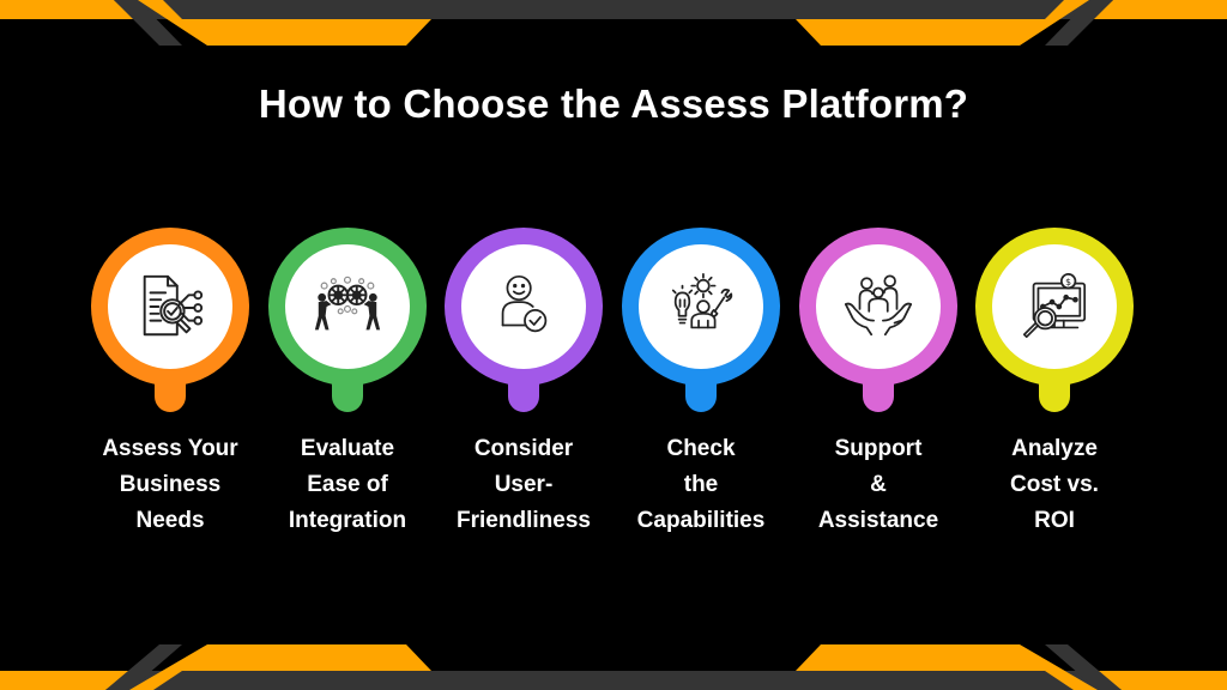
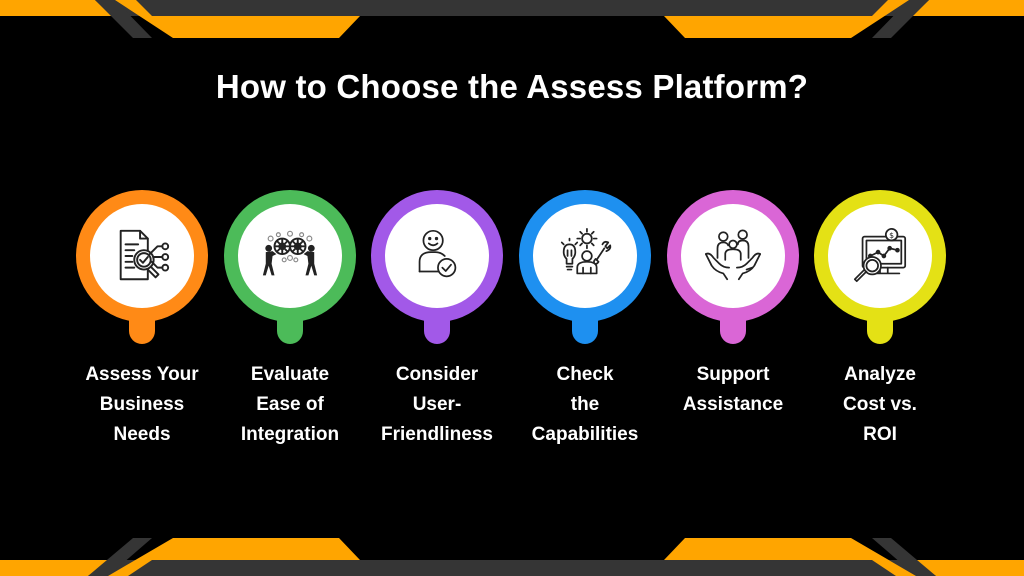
  How to Choose the Assess Platform?
  Assess Your
  Business
  Needs
  Evaluate
  Ease of
  Integration
  Consider
  User-
  Friendliness
  Check
  the
  Capabilities
  Support
- &
  Assistance
  $
  Analyze
  Cost vs.
  ROI
